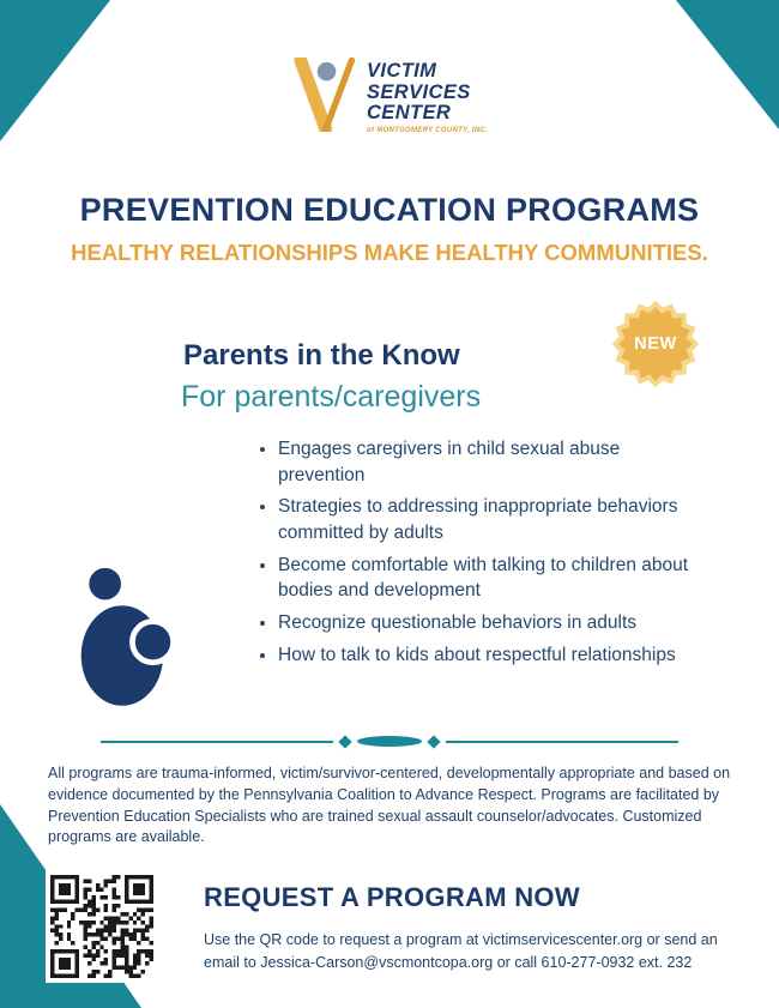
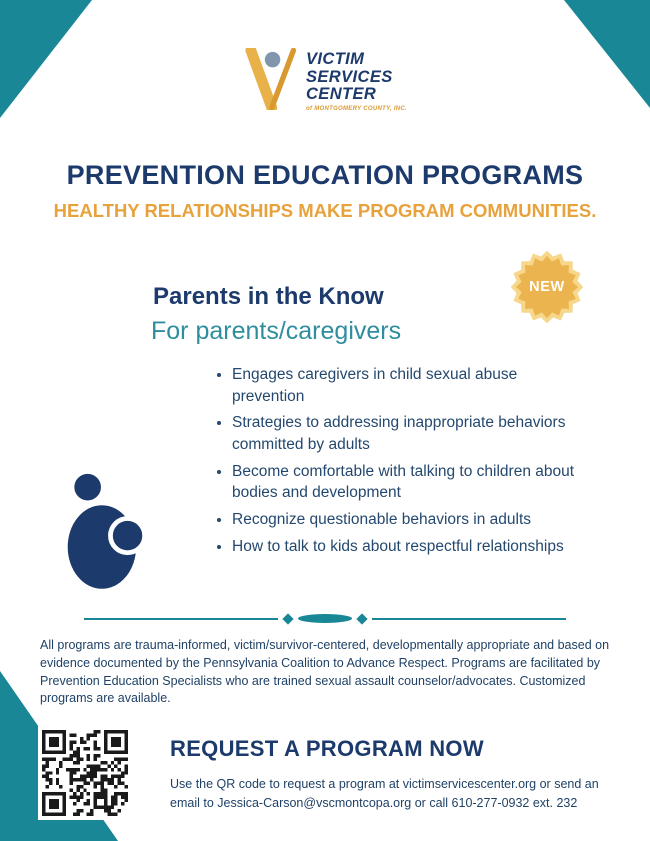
  VICTIM
  SERVICES
  CENTER
  PREVENTION EDUCATION PROGRAMS
- HEALTHY RELATIONSHIPS MAKE HEALTHY COMMUNITIES.
+ HEALTHY RELATIONSHIPS MAKE PROGRAM COMMUNITIES.
  NEW
  Parents in the Know
  For parents/caregivers
  Engages caregivers in child sexual abuse prevention
  Strategies to addressing inappropriate behaviors committed by adults
  Become comfortable with talking to children about bodies and development
  Recognize questionable behaviors in adults
  How to talk to kids about respectful relationships
  All programs are trauma-informed, victim/survivor-centered, developmentally appropriate and based on evidence documented by the Pennsylvania Coalition to Advance Respect. Programs are facilitated by Prevention Education Specialists who are trained sexual assault counselor/advocates. Customized programs are available.
  REQUEST A PROGRAM NOW
  Use the QR code to request a program at victimservicescenter.org or send an email to Jessica-Carson@vscmontcopa.org or call 610-277-0932 ext. 232
